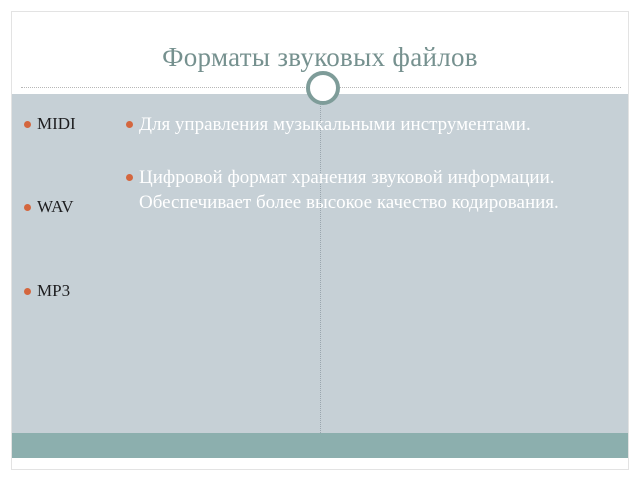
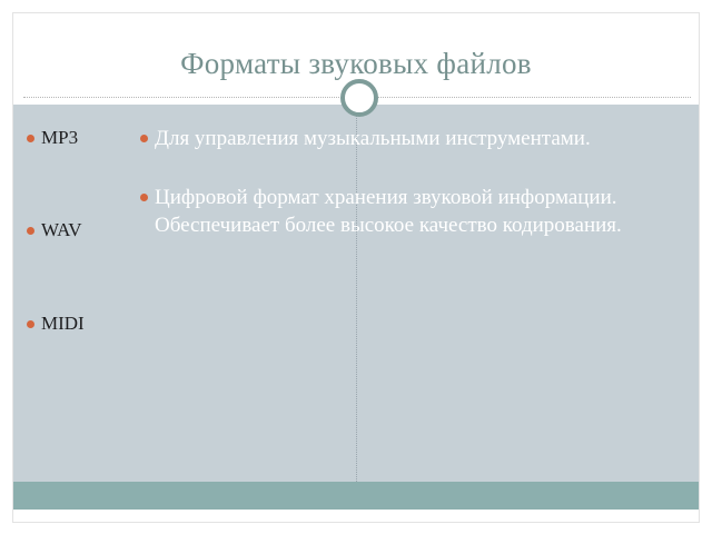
  Форматы звуковых файлов
- MIDI
+ MP3
  WAV
- MP3
+ MIDI
  Для управления музыкальными инструментами.
  Цифровой формат хранения звуковой информации. Обеспечивает более высокое качество кодирования.
